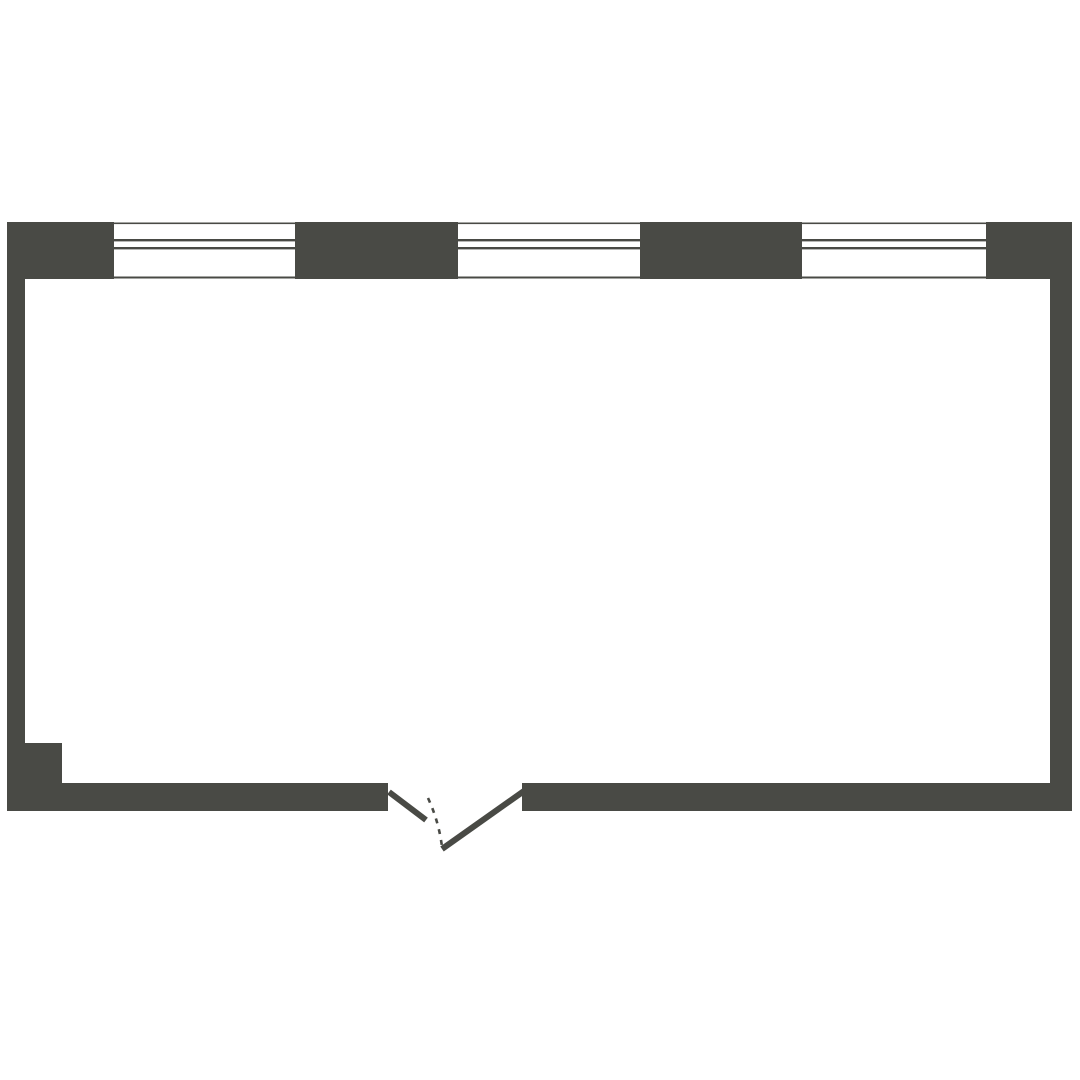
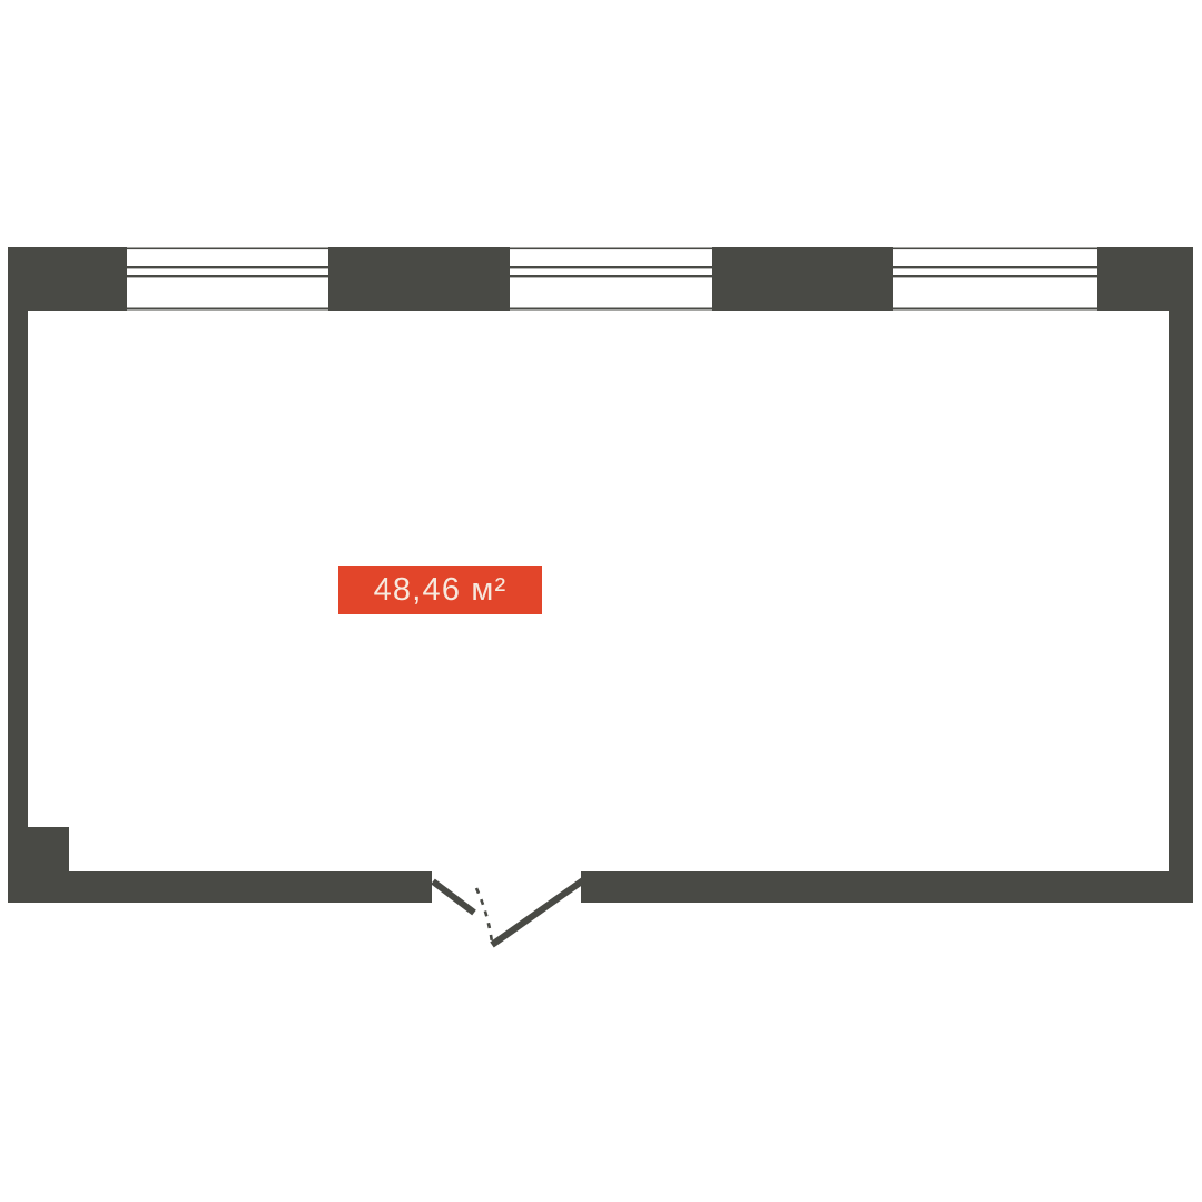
+ 48,46 м²
